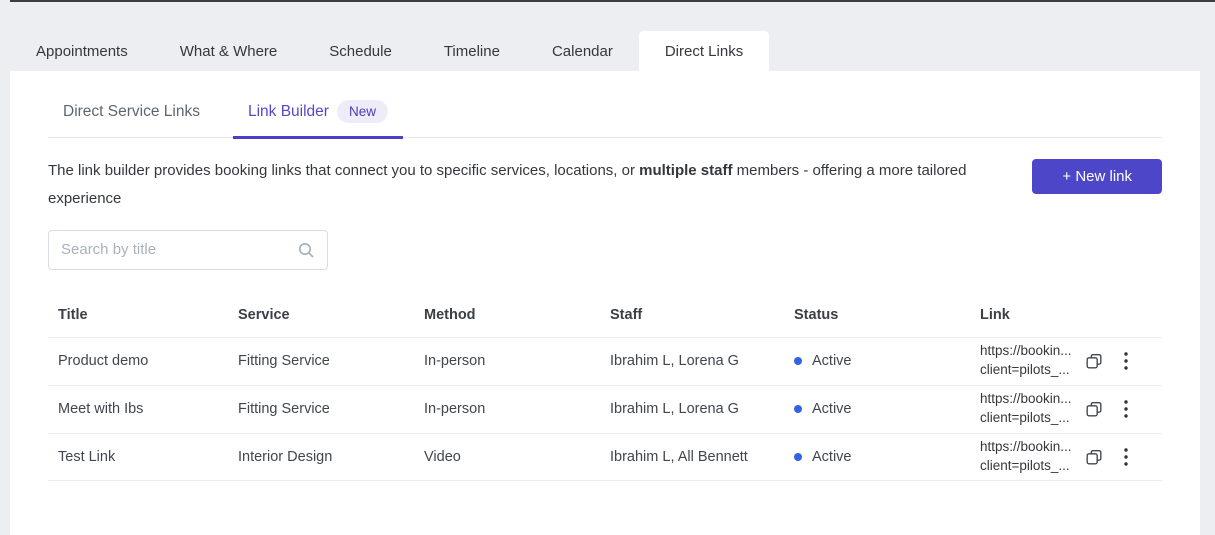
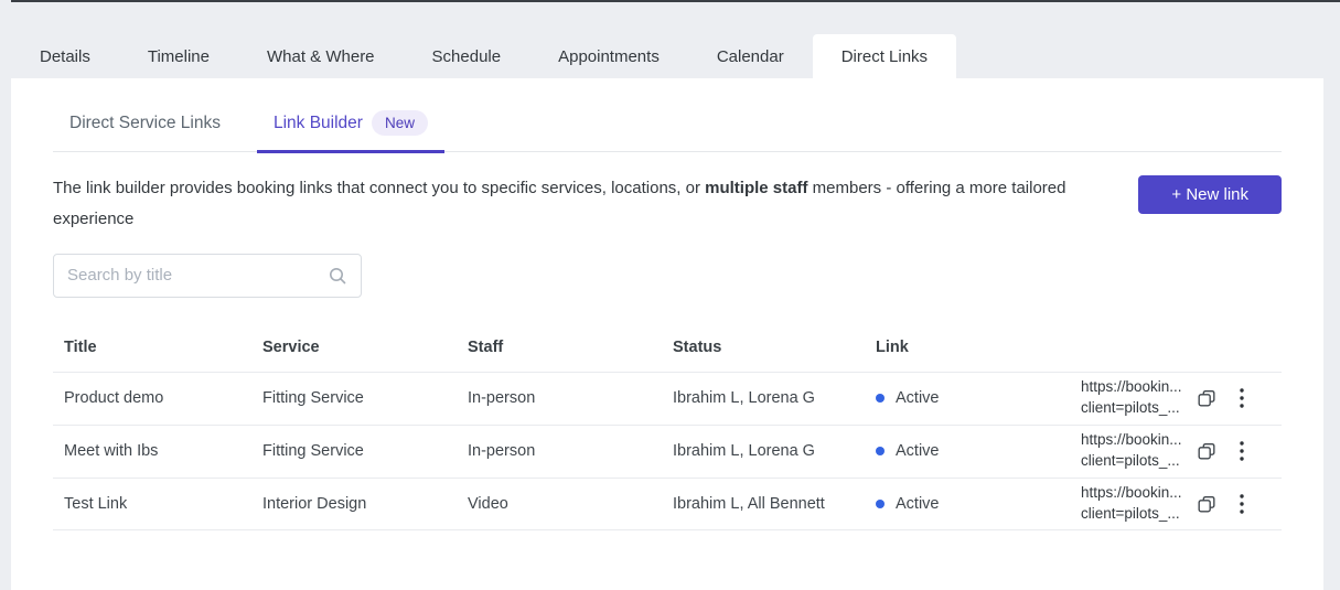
+ Details
- Appointments
+ Timeline
  What & Where
  Schedule
- Timeline
+ Appointments
  Calendar
  Direct Links
  Direct Service Links
  Link Builder
  New
  The link builder provides booking links that connect you to specific services, locations, or multiple staff members - offering a more tailored experience
  + New link
  Search by title
  Title
  Service
- Method
  Staff
  Status
  Link
  Product demo
  Fitting Service
  In-person
  Ibrahim L, Lorena G
  Active
  https://bookin...
  client=pilots_...
  Meet with Ibs
  Fitting Service
  In-person
  Ibrahim L, Lorena G
  Active
  https://bookin...
  client=pilots_...
  Test Link
  Interior Design
  Video
  Ibrahim L, All Bennett
  Active
  https://bookin...
  client=pilots_...
